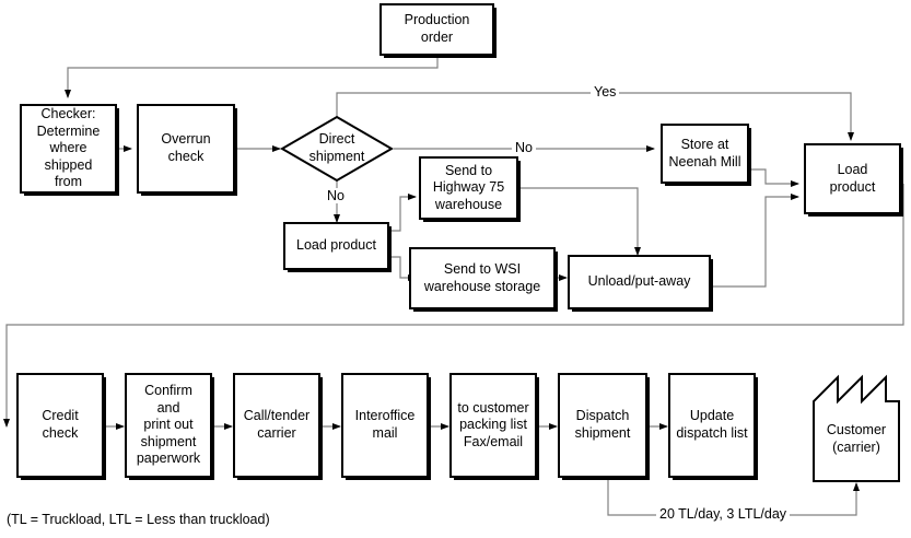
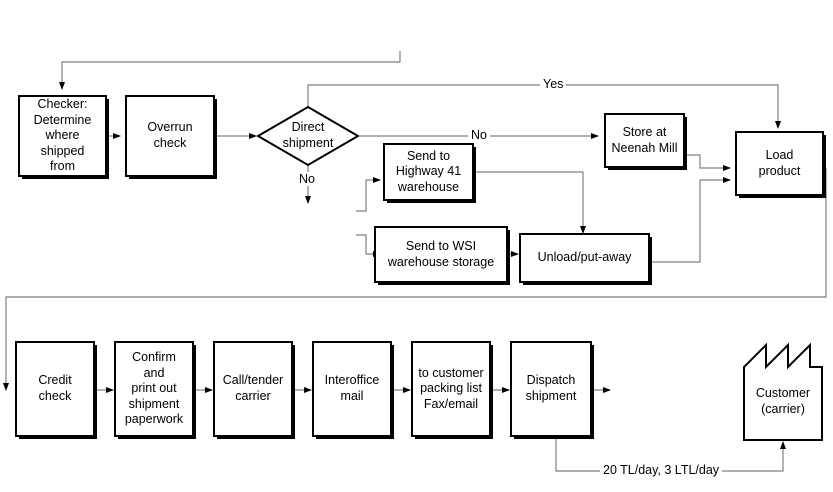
- Production
- order
  Checker:
  Determine
  where shipped
  from
  Overrun
  check
  Direct
  shipment
- Load product
  Send to
- Highway 75
+ Highway 41
  warehouse
  Send to WSI
  warehouse storage
  Unload/put-away
  Store at
  Neenah Mill
  Load
  product
  Credit
  check
  Confirm and
  print out
  shipment
  paperwork
  Call/tender
  carrier
  Interoffice
  mail
  to customer
  packing list
  Fax/email
  Dispatch
  shipment
- Update
- dispatch list
  Customer
  (carrier)
  Yes
  No
  No
  20 TL/day, 3 LTL/day
- (TL = Truckload, LTL = Less than truckload)
